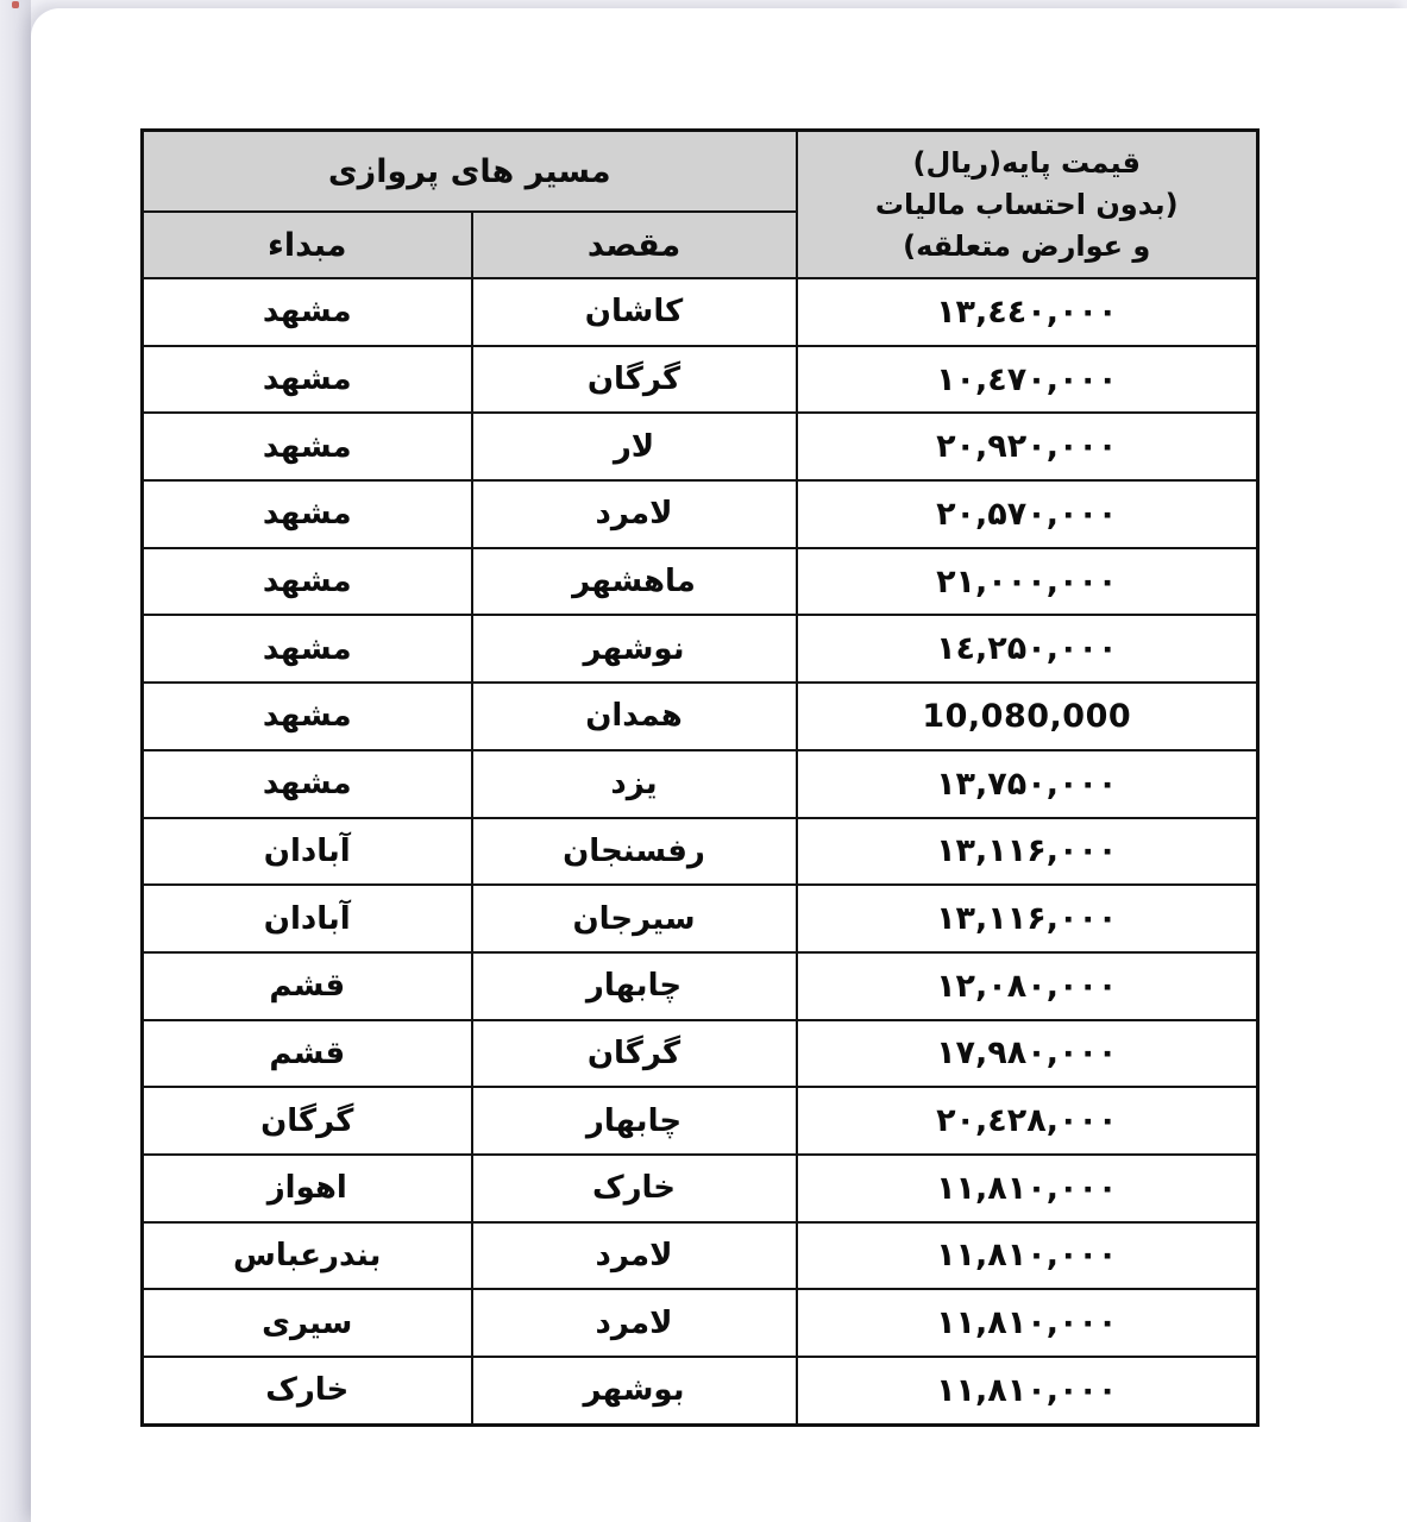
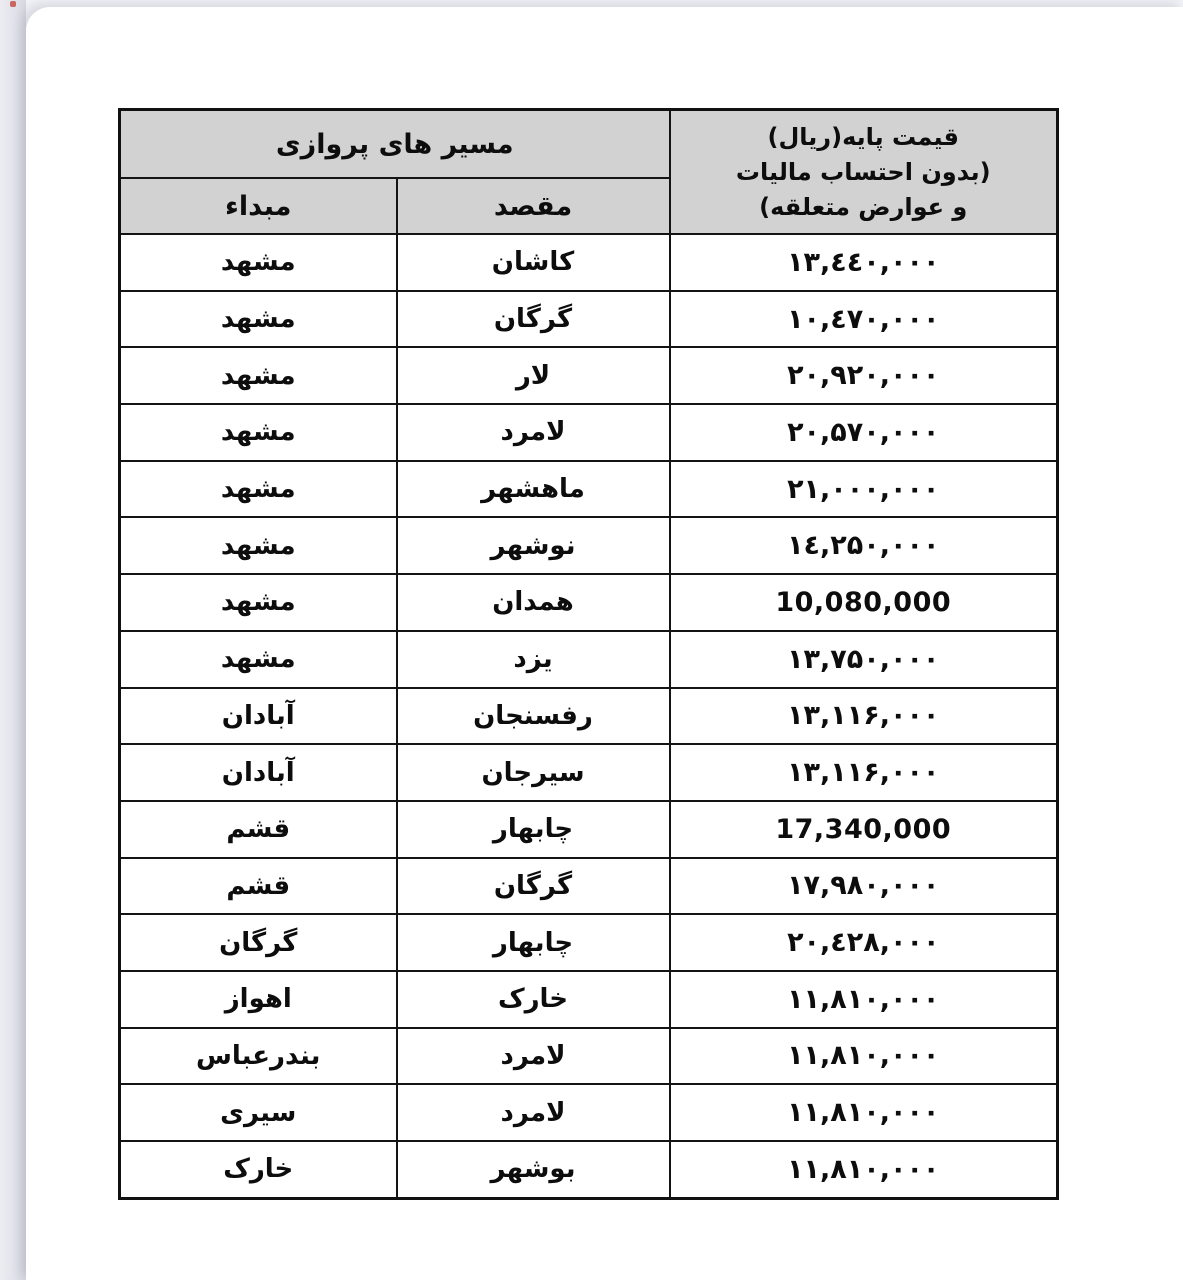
  قیمت پایه(ریال) (بدون احتساب مالیات و عوارض متعلقه)	مسیر های پروازی
  مقصد	مبداء
  ۱۳,٤٤۰,۰۰۰	کاشان	مشهد
  ۱۰,٤۷۰,۰۰۰	گرگان	مشهد
  ۲۰,۹۲۰,۰۰۰	لار	مشهد
  ۲۰,۵۷۰,۰۰۰	لامرد	مشهد
  ۲۱,۰۰۰,۰۰۰	ماهشهر	مشهد
  ۱٤,۲۵۰,۰۰۰	نوشهر	مشهد
  10,080,000	همدان	مشهد
  ۱۳,۷۵۰,۰۰۰	یزد	مشهد
  ۱۳,۱۱۶,۰۰۰	رفسنجان	آبادان
  ۱۳,۱۱۶,۰۰۰	سیرجان	آبادان
- ۱۲,۰۸۰,۰۰۰	چابهار	قشم
+ 17,340,000	چابهار	قشم
  ۱۷,۹۸۰,۰۰۰	گرگان	قشم
  ۲۰,٤۲۸,۰۰۰	چابهار	گرگان
  ۱۱,۸۱۰,۰۰۰	خارک	اهواز
  ۱۱,۸۱۰,۰۰۰	لامرد	بندرعباس
  ۱۱,۸۱۰,۰۰۰	لامرد	سیری
  ۱۱,۸۱۰,۰۰۰	بوشهر	خارک
